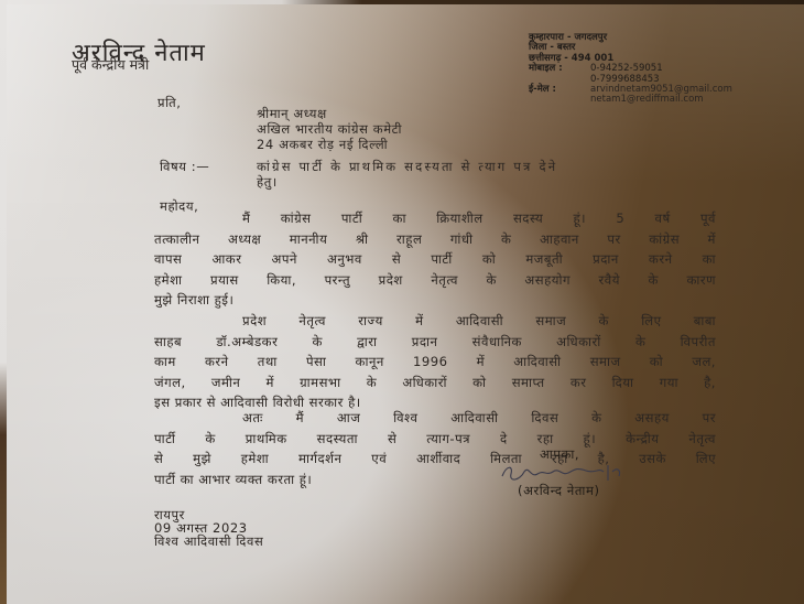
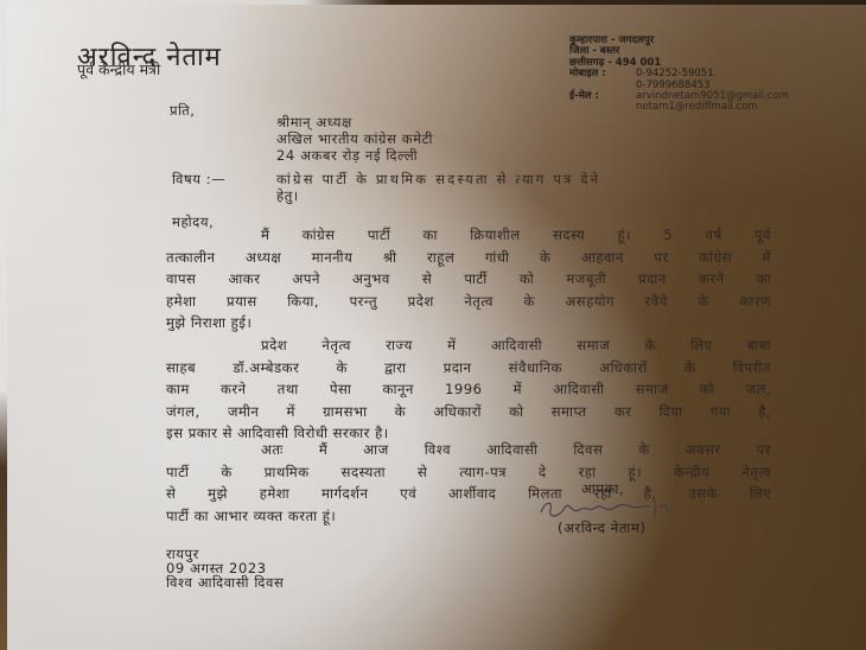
  अरविन्द नेताम
  पूर्व केन्द्रीय मंत्री
  कुम्हारपारा - जगदलपुर
  जिला - बस्तर
  छत्तीसगढ़ - 494 001
  मोबाइल :
  0-94252-59051
  0-7999688453
  ई-मेल :
  arvindnetam9051@gmail.com
  netam1@rediffmail.com
  प्रति,
  श्रीमान् अध्यक्ष
  अखिल भारतीय कांग्रेस कमेटी
  24 अकबर रोड़ नई दिल्ली
  विषय :—
  कांग्रेस पार्टी के प्राथमिक सदस्यता से त्याग पत्र देने
  हेतु।
  महोदय,
  मैं कांग्रेस पार्टी का क्रियाशील सदस्य हूं। 5 वर्ष पूर्व
  तत्कालीन अध्यक्ष माननीय श्री राहूल गांधी के आहवान पर कांग्रेस में
  वापस आकर अपने अनुभव से पार्टी को मजबूती प्रदान करने का
  हमेशा प्रयास किया, परन्तु प्रदेश नेतृत्व के असहयोग रवैये के कारण
  मुझे निराशा हुई।
  प्रदेश नेतृत्व राज्य में आदिवासी समाज के लिए बाबा
  साहब डॉ.अम्बेडकर के द्वारा प्रदान संवैधानिक अधिकारों के विपरीत
  काम करने तथा पेसा कानून 1996 में आदिवासी समाज को जल,
  जंगल, जमीन में ग्रामसभा के अधिकारों को समाप्त कर दिया गया है,
  इस प्रकार से आदिवासी विरोधी सरकार है।
- अतः मैं आज विश्व आदिवासी दिवस के असहय पर
+ अतः मैं आज विश्व आदिवासी दिवस के अवसर पर
  पार्टी के प्राथमिक सदस्यता से त्याग-पत्र दे रहा हूं। केन्द्रीय नेतृत्व
  से मुझे हमेशा मार्गदर्शन एवं आर्शीवाद मिलता रहा है, उसके लिए
  पार्टी का आभार व्यक्त करता हूं।
  आपका,
  (अरविन्द नेताम)
  रायपुर
  09 अगस्त 2023
  विश्व आदिवासी दिवस
